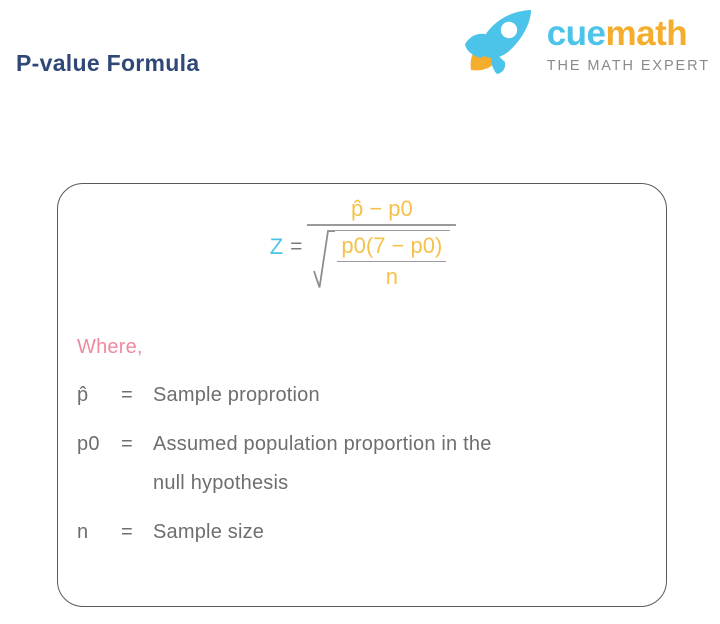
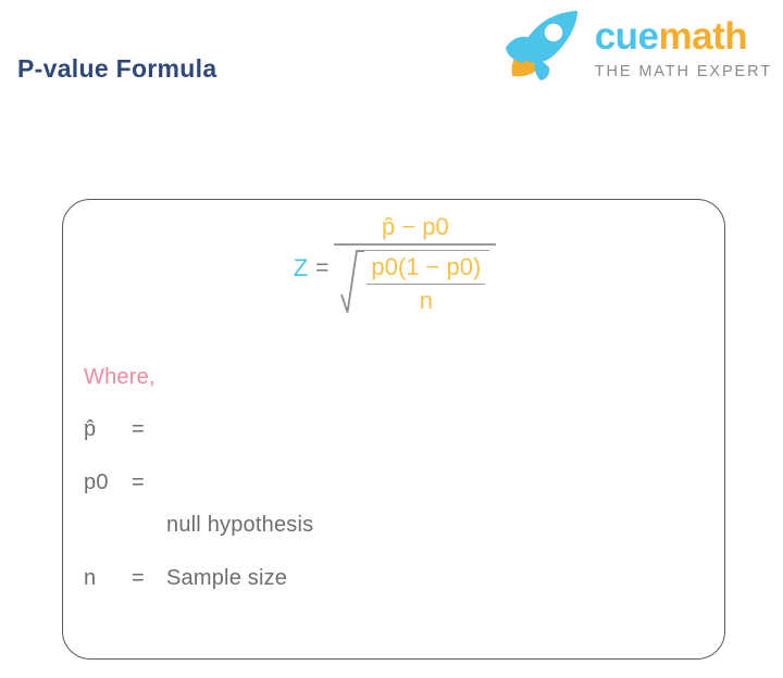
  P-value Formula
  cuemath
  THE MATH EXPERT
  Z
  =
  p̂ − p0
- p0(7 − p0)
+ p0(1 − p0)
  n
  Where,
  p̂
  =
- Sample proprotion
  p0
  =
- Assumed population proportion in the
  null hypothesis
  n
  =
  Sample size
